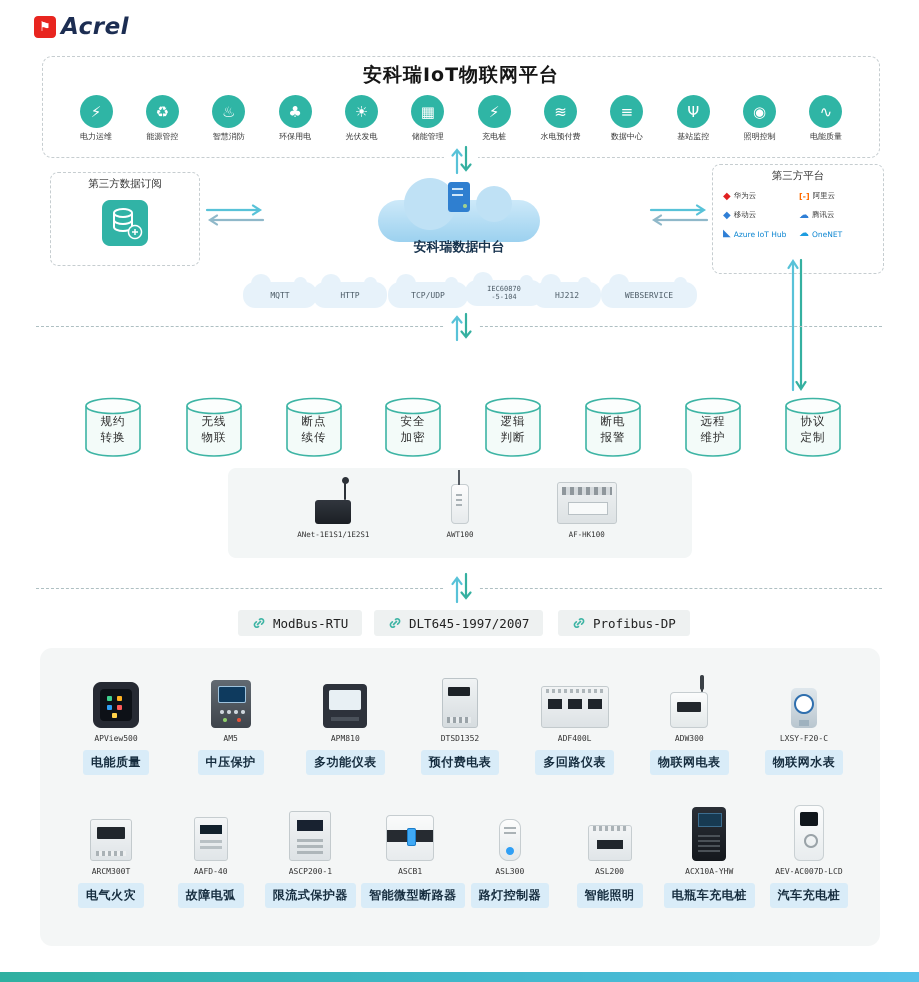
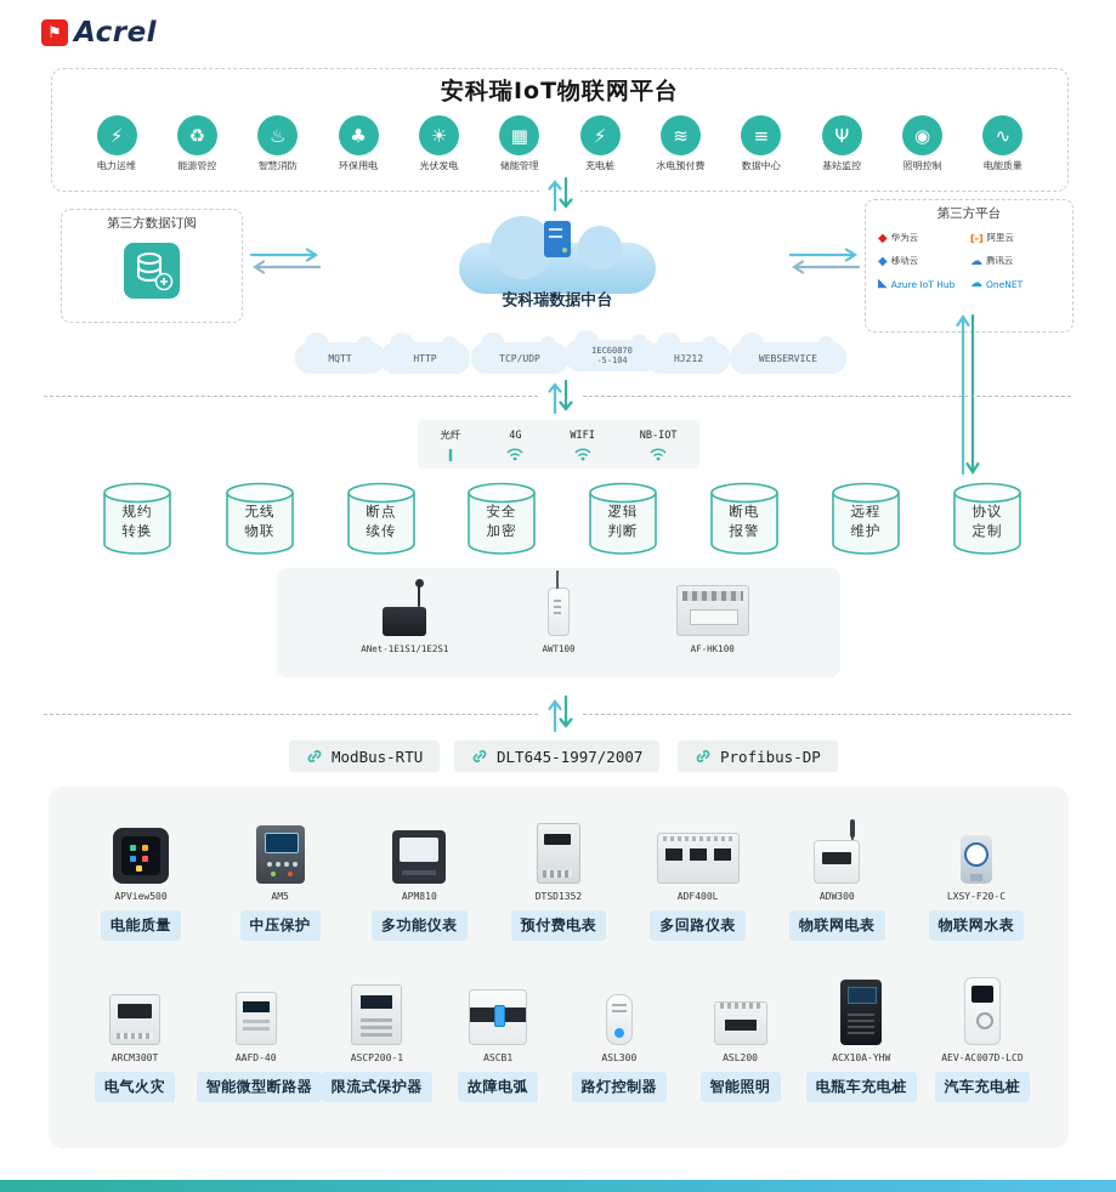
  ⚑
  Acrel
  安科瑞IoT物联网平台
  ⚡
  电力运维
  ♻
  能源管控
  ♨
  智慧消防
  ♣
  环保用电
  ☀
  光伏发电
  ▦
  储能管理
  ⚡
  充电桩
  ≋
  水电预付费
  ≡
  数据中心
  Ψ
  基站监控
  ◉
  照明控制
  ∿
  电能质量
  第三方数据订阅
  安科瑞数据中台
  第三方平台
  ◆
  华为云
  [-]
  阿里云
  ◆
  移动云
  ☁
  腾讯云
  ◣
  Azure IoT Hub
  ☁
  OneNET
  MQTT
  HTTP
  TCP/UDP
  IEC60870
  -5-104
  HJ212
  WEBSERVICE
+ 光纤
+ 4G
+ WIFI
+ NB-IOT
  规约
  转换
  无线
  物联
  断点
  续传
  安全
  加密
  逻辑
  判断
  断电
  报警
  远程
  维护
  协议
  定制
  ANet-1E1S1/1E2S1
  AWT100
  AF-HK100
  ModBus-RTU
  DLT645-1997/2007
  Profibus-DP
  APView500
  电能质量
  AM5
  中压保护
  APM810
  多功能仪表
  DTSD1352
  预付费电表
  ADF400L
  多回路仪表
  ADW300
  物联网电表
  LXSY-F20-C
  物联网水表
  ARCM300T
  电气火灾
  AAFD-40
- 故障电弧
+ 智能微型断路器
  ASCP200-1
  限流式保护器
  ASCB1
- 智能微型断路器
+ 故障电弧
  ASL300
  路灯控制器
  ASL200
  智能照明
  ACX10A-YHW
  电瓶车充电桩
  AEV-AC007D-LCD
  汽车充电桩
